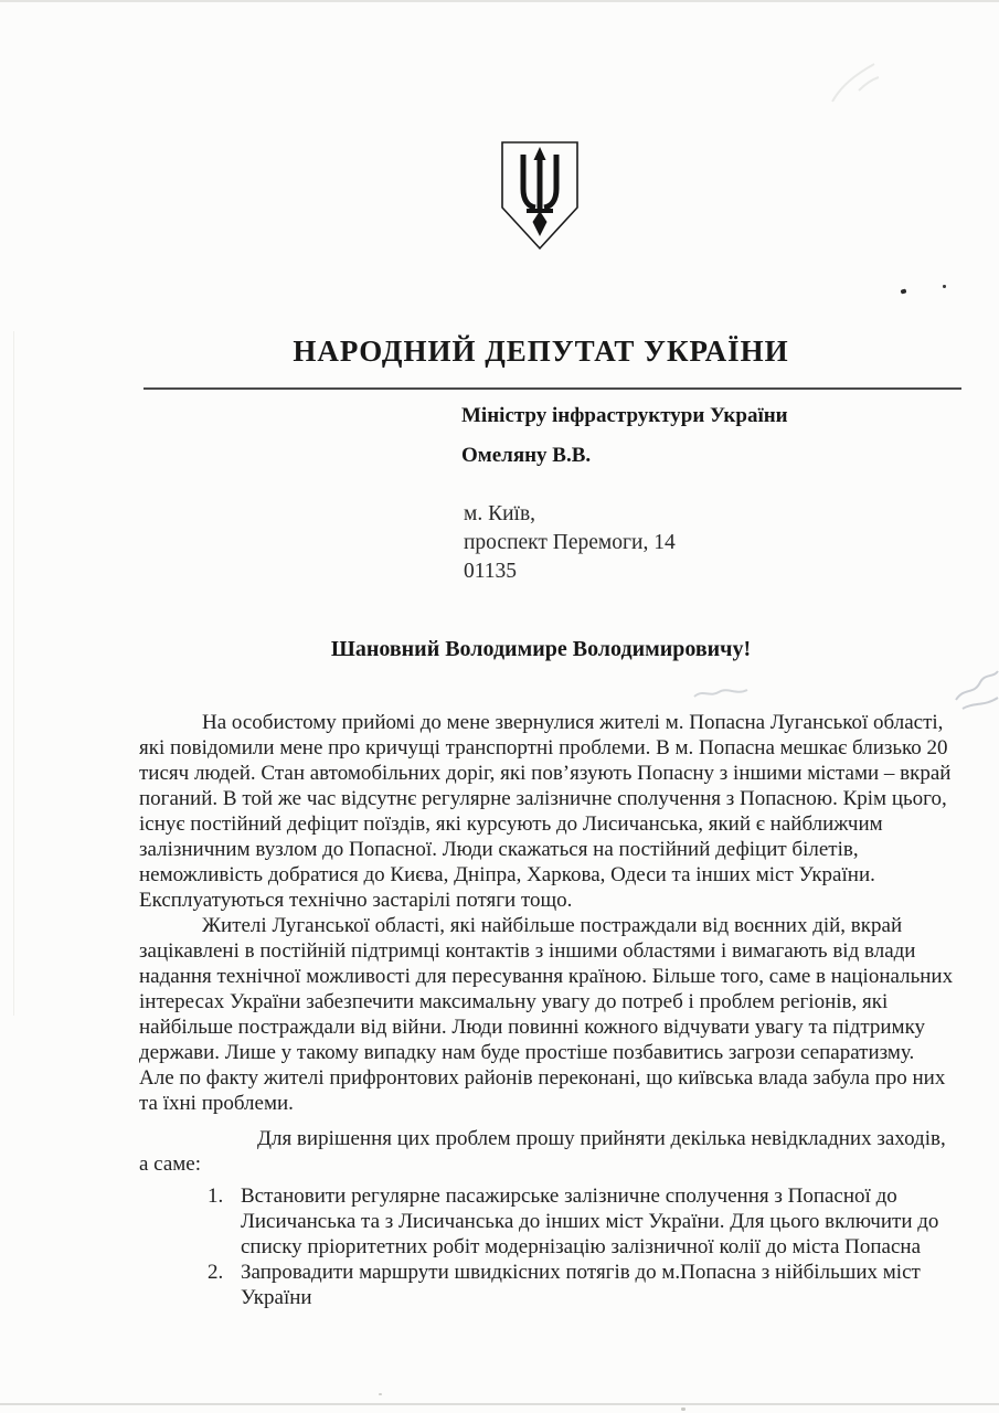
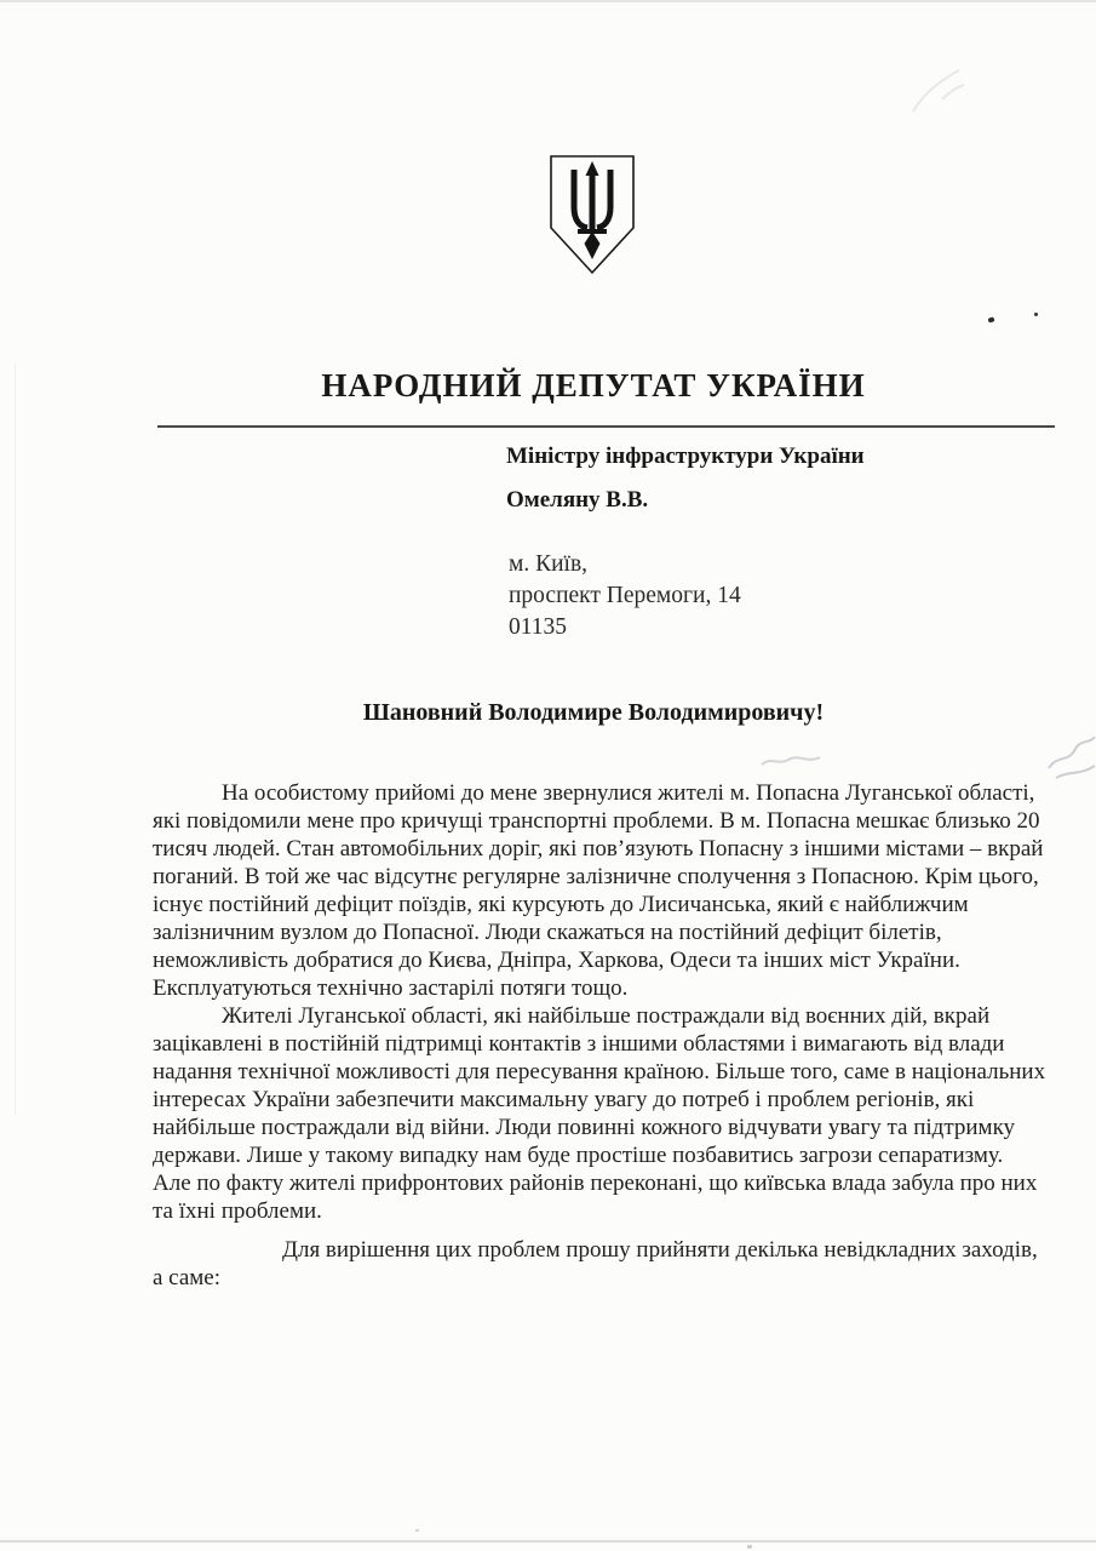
  НАРОДНИЙ ДЕПУТАТ УКРАЇНИ
  Міністру інфраструктури України
  Омеляну В.В.
  м. Київ,
  проспект Перемоги, 14
  01135
  Шановний Володимире Володимировичу!
  На особистому прийомі до мене звернулися жителі м. Попасна Луганської області,
  які повідомили мене про кричущі транспортні проблеми. В м. Попасна мешкає близько 20
  тисяч людей. Стан автомобільних доріг, які пов’язують Попасну з іншими містами – вкрай
  поганий. В той же час відсутнє регулярне залізничне сполучення з Попасною. Крім цього,
  існує постійний дефіцит поїздів, які курсують до Лисичанська, який є найближчим
  залізничним вузлом до Попасної. Люди скажаться на постійний дефіцит білетів,
  неможливість добратися до Києва, Дніпра, Харкова, Одеси та інших міст України.
  Експлуатуються технічно застарілі потяги тощо.
  Жителі Луганської області, які найбільше постраждали від воєнних дій, вкрай
  зацікавлені в постійній підтримці контактів з іншими областями і вимагають від влади
  надання технічної можливості для пересування країною. Більше того, саме в національних
  інтересах України забезпечити максимальну увагу до потреб і проблем регіонів, які
  найбільше постраждали від війни. Люди повинні кожного відчувати увагу та підтримку
  держави. Лише у такому випадку нам буде простіше позбавитись загрози сепаратизму.
  Але по факту жителі прифронтових районів переконані, що київська влада забула про них
  та їхні проблеми.
  Для вирішення цих проблем прошу прийняти декілька невідкладних заходів,
  а саме:
- 1.
- Встановити регулярне пасажирське залізничне сполучення з Попасної до
- Лисичанська та з Лисичанська до інших міст України. Для цього включити до
- списку пріоритетних робіт модернізацію залізничної колії до міста Попасна
- 2.
- Запровадити маршрути швидкісних потягів до м.Попасна з нійбільших міст
- України
